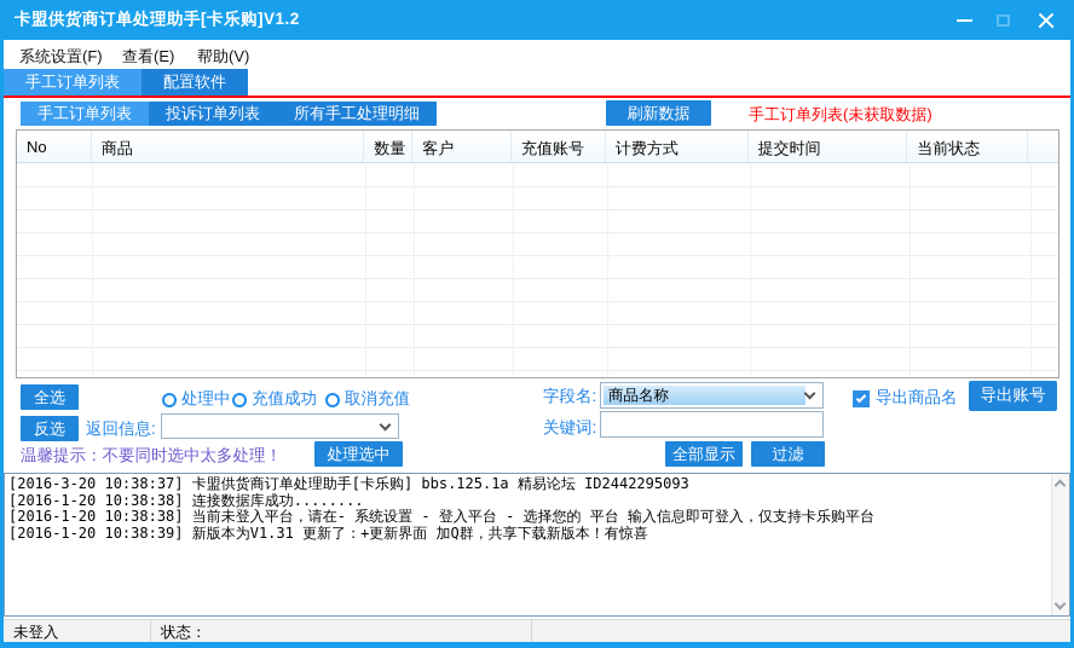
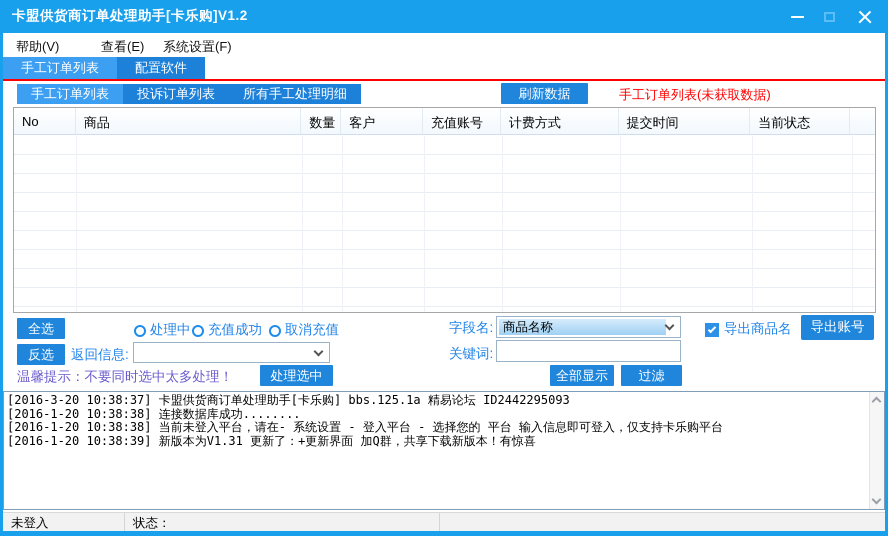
  卡盟供货商订单处理助手[卡乐购]V1.2
- 系统设置(F)
+ 帮助(V)
  查看(E)
- 帮助(V)
+ 系统设置(F)
  手工订单列表
  配置软件
  手工订单列表
  投诉订单列表
  所有手工处理明细
  刷新数据
  手工订单列表(未获取数据)
  No
  商品
  数量
  客户
  充值账号
  计费方式
  提交时间
  当前状态
  全选
  反选
  处理中
  充值成功
  取消充值
  返回信息:
  温馨提示：不要同时选中太多处理！
  处理选中
  字段名:
  商品名称
  关键词:
  全部显示
  过滤
  导出商品名
  导出账号
  [2016-3-20 10:38:37] 卡盟供货商订单处理助手[卡乐购] bbs.125.1a 精易论坛 ID2442295093
  [2016-1-20 10:38:38] 连接数据库成功........
  [2016-1-20 10:38:38] 当前未登入平台，请在- 系统设置 - 登入平台 - 选择您的 平台 输入信息即可登入，仅支持卡乐购平台
  [2016-1-20 10:38:39] 新版本为V1.31 更新了：+更新界面 加Q群，共享下载新版本！有惊喜
  未登入
  状态：
